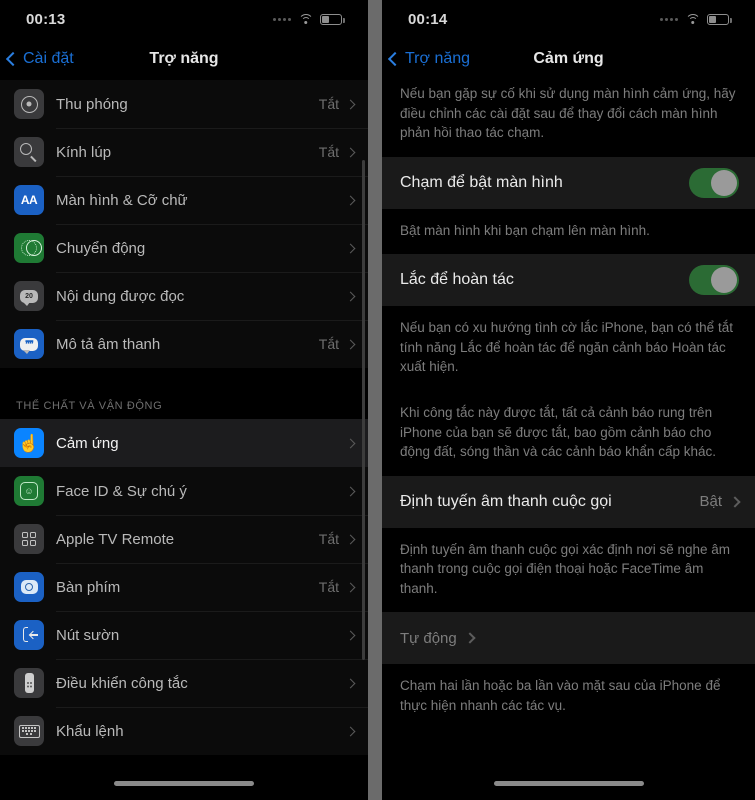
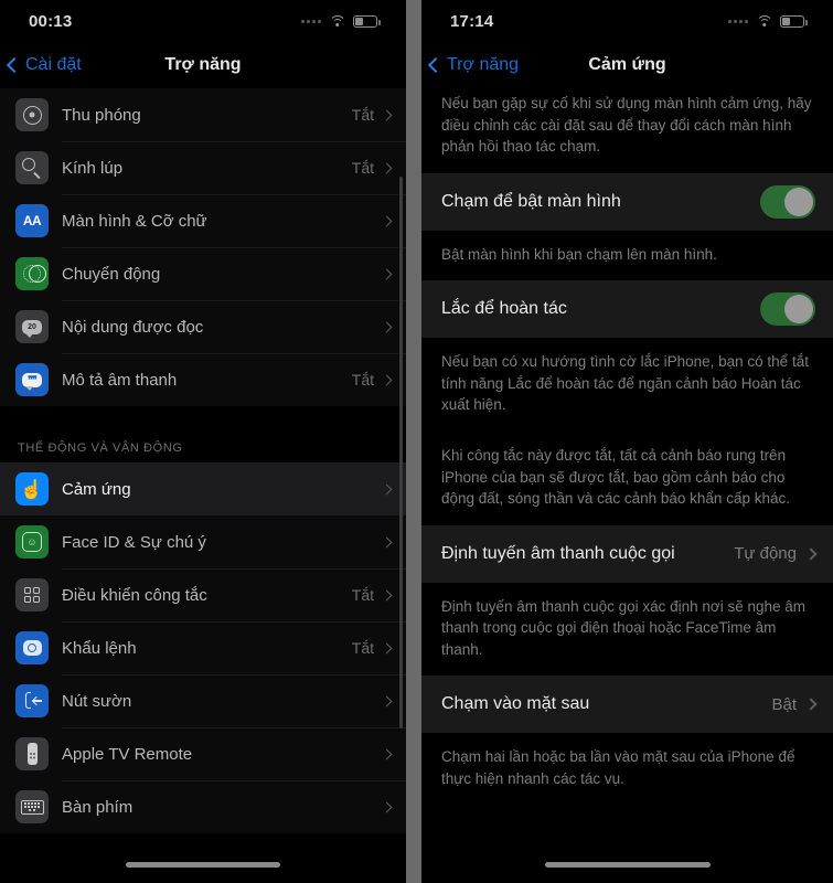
  00:13
  Cài đặt
  Trợ năng
  Thu phóng
  Tắt
  Kính lúp
  Tắt
  AA
  Màn hình & Cỡ chữ
  Chuyển động
  Nội dung được đọc
  ❞❞
  Mô tả âm thanh
  Tắt
- THỂ CHẤT VÀ VẬN ĐỘNG
+ THỂ ĐỘNG VÀ VẬN ĐỘNG
  ☝
  Cảm ứng
  ☺
  Face ID & Sự chú ý
- Apple TV Remote
+ Điều khiển công tắc
  Tắt
- Bàn phím
+ Khẩu lệnh
  Tắt
  Nút sườn
- Điều khiển công tắc
+ Apple TV Remote
- Khẩu lệnh
+ Bàn phím
- 00:14
+ 17:14
  Trợ năng
  Cảm ứng
  Nếu bạn gặp sự cố khi sử dụng màn hình cảm ứng, hãy điều chỉnh các cài đặt sau để thay đổi cách màn hình phản hồi thao tác chạm.
  Chạm để bật màn hình
  Bật màn hình khi bạn chạm lên màn hình.
  Lắc để hoàn tác
  Nếu bạn có xu hướng tình cờ lắc iPhone, bạn có thể tắt tính năng Lắc để hoàn tác để ngăn cảnh báo Hoàn tác xuất hiện.
  Khi công tắc này được tắt, tất cả cảnh báo rung trên iPhone của bạn sẽ được tắt, bao gồm cảnh báo cho động đất, sóng thần và các cảnh báo khẩn cấp khác.
  Định tuyến âm thanh cuộc gọi
- Bật
+ Tự động
  Định tuyến âm thanh cuộc gọi xác định nơi sẽ nghe âm thanh trong cuộc gọi điện thoại hoặc FaceTime âm thanh.
+ Chạm vào mặt sau
- Tự động
+ Bật
  Chạm hai lần hoặc ba lần vào mặt sau của iPhone để thực hiện nhanh các tác vụ.
